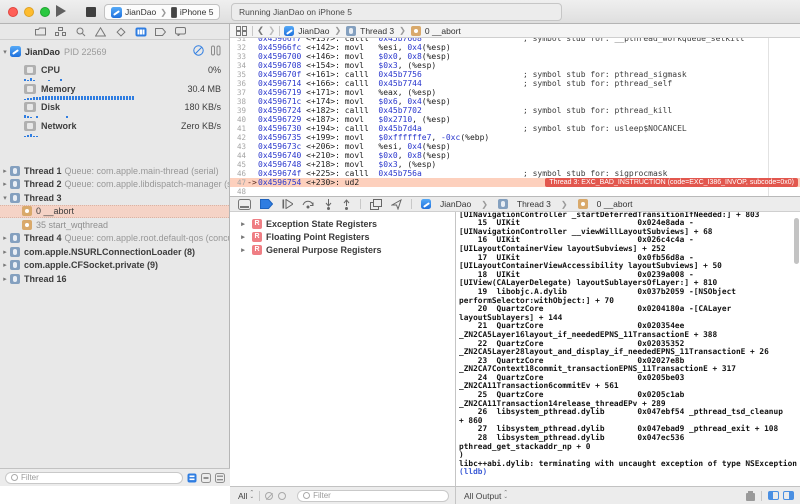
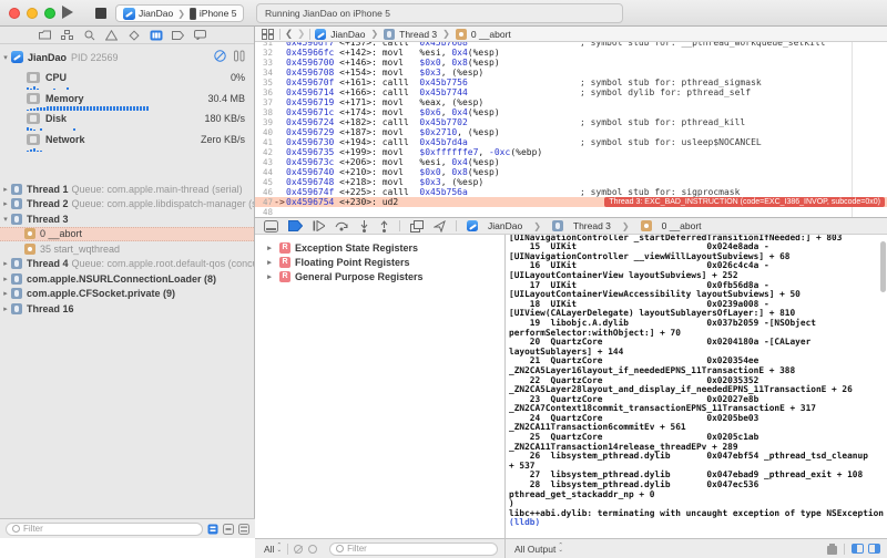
  JianDao
  ❯
  iPhone 5
  Running JianDao on iPhone 5
  JianDao
  PID 22569
  CPU
  0%
  Memory
  30.4 MB
  Disk
  180 KB/s
  Network
  Zero KB/s
  Thread 1
  Queue: com.apple.main-thread (serial)
  Thread 2
  Queue: com.apple.libdispatch-manager (
  Thread 3
  0 __abort
  35 start_wqthread
  Thread 4
  Queue: com.apple.root.default-qos (conc
  com.apple.NSURLConnectionLoader (8)
  com.apple.CFSocket.private (9)
  Thread 16
  Filter
  ❮
  ❯
  JianDao
  ❯
  Thread 3
  ❯
  0 __abort
  31
  0x45966f7 <+137>: calll 0x45b7668 ; symbol stub for: __pthread_workqueue_setkill
  32
  0x45966fc <+142>: movl %esi, 0x4(%esp)
  33
  0x4596700 <+146>: movl $0x0, 0x8(%esp)
  34
  0x4596708 <+154>: movl $0x3, (%esp)
  35
  0x459670f <+161>: calll 0x45b7756 ; symbol stub for: pthread_sigmask
  36
- 0x4596714 <+166>: calll 0x45b7744 ; symbol stub for: pthread_self
+ 0x4596714 <+166>: calll 0x45b7744 ; symbol dylib for: pthread_self
  37
  0x4596719 <+171>: movl %eax, (%esp)
  38
  0x459671c <+174>: movl $0x6, 0x4(%esp)
  39
  0x4596724 <+182>: calll 0x45b7702 ; symbol stub for: pthread_kill
  40
  0x4596729 <+187>: movl $0x2710, (%esp)
  41
  0x4596730 <+194>: calll 0x45b7d4a ; symbol stub for: usleep$NOCANCEL
  42
  0x4596735 <+199>: movl $0xffffffe7, -0xc(%ebp)
  43
  0x459673c <+206>: movl %esi, 0x4(%esp)
  44
  0x4596740 <+210>: movl $0x0, 0x8(%esp)
  45
  0x4596748 <+218>: movl $0x3, (%esp)
  46
  0x459674f <+225>: calll 0x45b756a ; symbol stub for: sigprocmask
  47
  ->
  0x4596754 <+230>: ud2
  48
  JianDao
  ❯
  Thread 3
  ❯
  0 __abort
  Exception State Registers
  Floating Point Registers
  General Purpose Registers
  [UINavigationController _startDeferredTransitionIfNeeded:] + 803
  15 UIKit 0x024e8ada -
  [UINavigationController __viewWillLayoutSubviews] + 68
  16 UIKit 0x026c4c4a -
  [UILayoutContainerView layoutSubviews] + 252
  17 UIKit 0x0fb56d8a -
  [UILayoutContainerViewAccessibility layoutSubviews] + 50
  18 UIKit 0x0239a008 -
  [UIView(CALayerDelegate) layoutSublayersOfLayer:] + 810
  19 libobjc.A.dylib 0x037b2059 -[NSObject
  performSelector:withObject:] + 70
  20 QuartzCore 0x0204180a -[CALayer
  layoutSublayers] + 144
  21 QuartzCore 0x020354ee
  _ZN2CA5Layer16layout_if_neededEPNS_11TransactionE + 388
  22 QuartzCore 0x02035352
  _ZN2CA5Layer28layout_and_display_if_neededEPNS_11TransactionE + 26
  23 QuartzCore 0x02027e8b
  _ZN2CA7Context18commit_transactionEPNS_11TransactionE + 317
  24 QuartzCore 0x0205be03
  _ZN2CA11Transaction6commitEv + 561
  25 QuartzCore 0x0205c1ab
  _ZN2CA11Transaction14release_threadEPv + 289
  26 libsystem_pthread.dylib 0x047ebf54 _pthread_tsd_cleanup
- + 860
+ + 537
  27 libsystem_pthread.dylib 0x047ebad9 _pthread_exit + 108
  28 libsystem_pthread.dylib 0x047ec536
  pthread_get_stackaddr_np + 0
  )
  libc++abi.dylib: terminating with uncaught exception of type NSException
  (lldb)
  All
  Filter
  All Output
